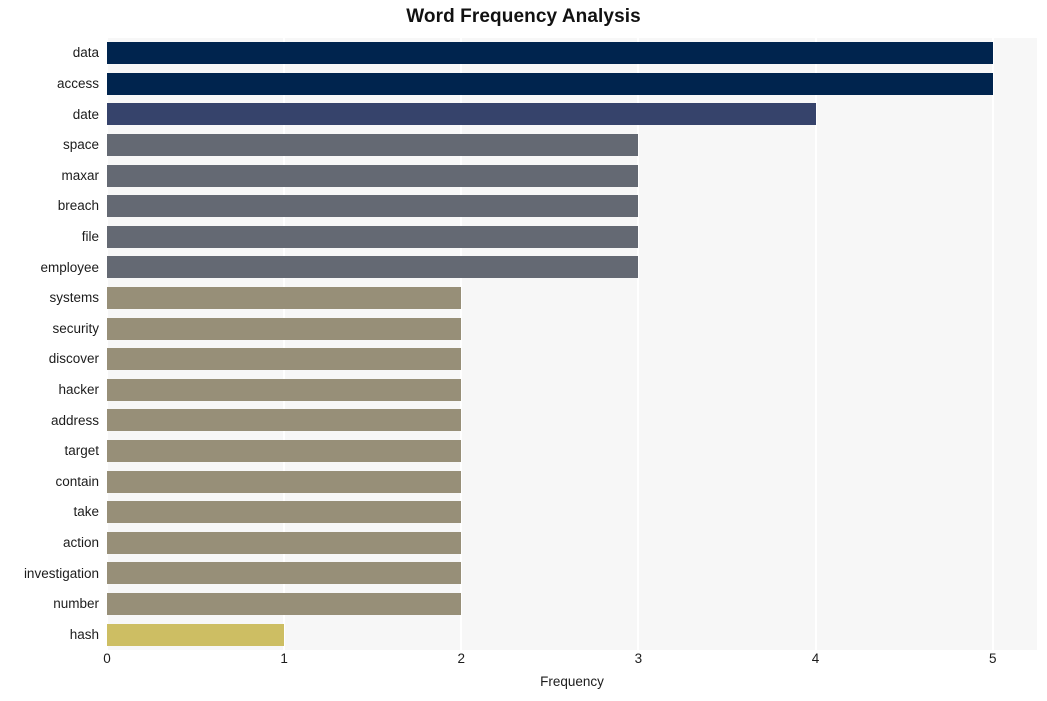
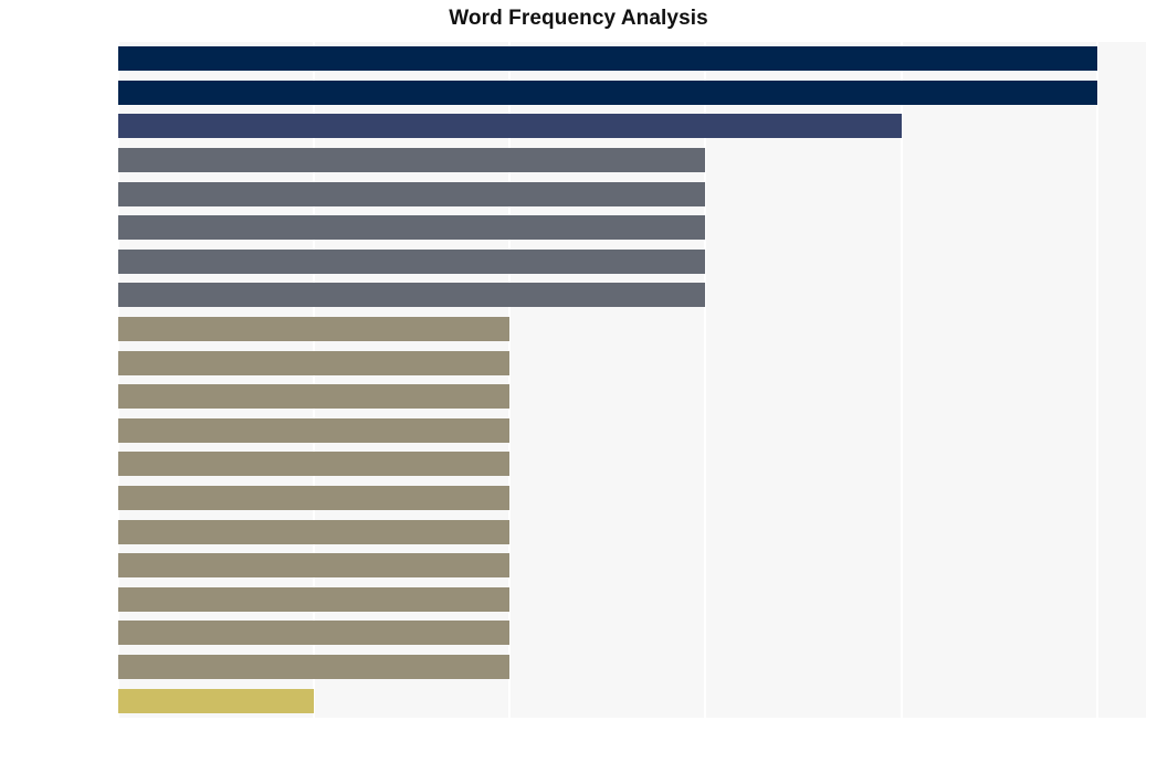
  Word Frequency Analysis
- data
- access
- date
- space
- maxar
- breach
- file
- employee
- systems
- security
- discover
- hacker
- address
- target
- contain
- take
- action
- investigation
- number
- hash
- 0
- 1
- 2
- 3
- 4
- 5
- Frequency
